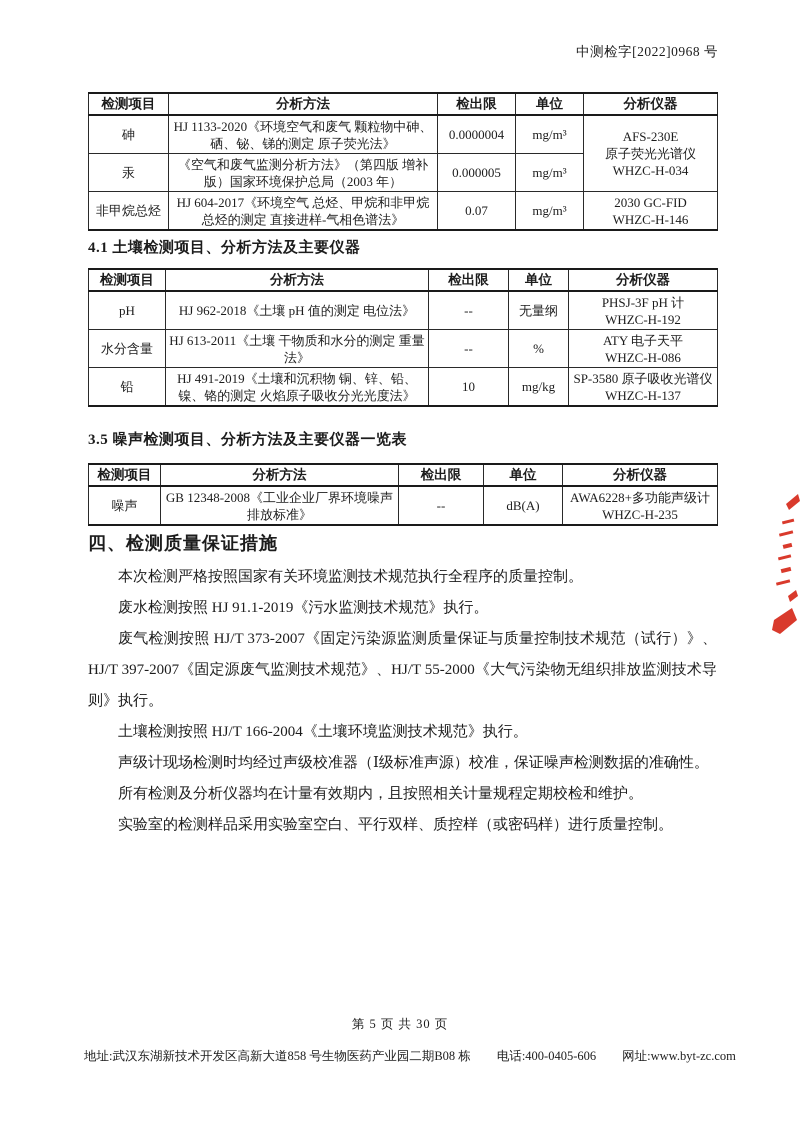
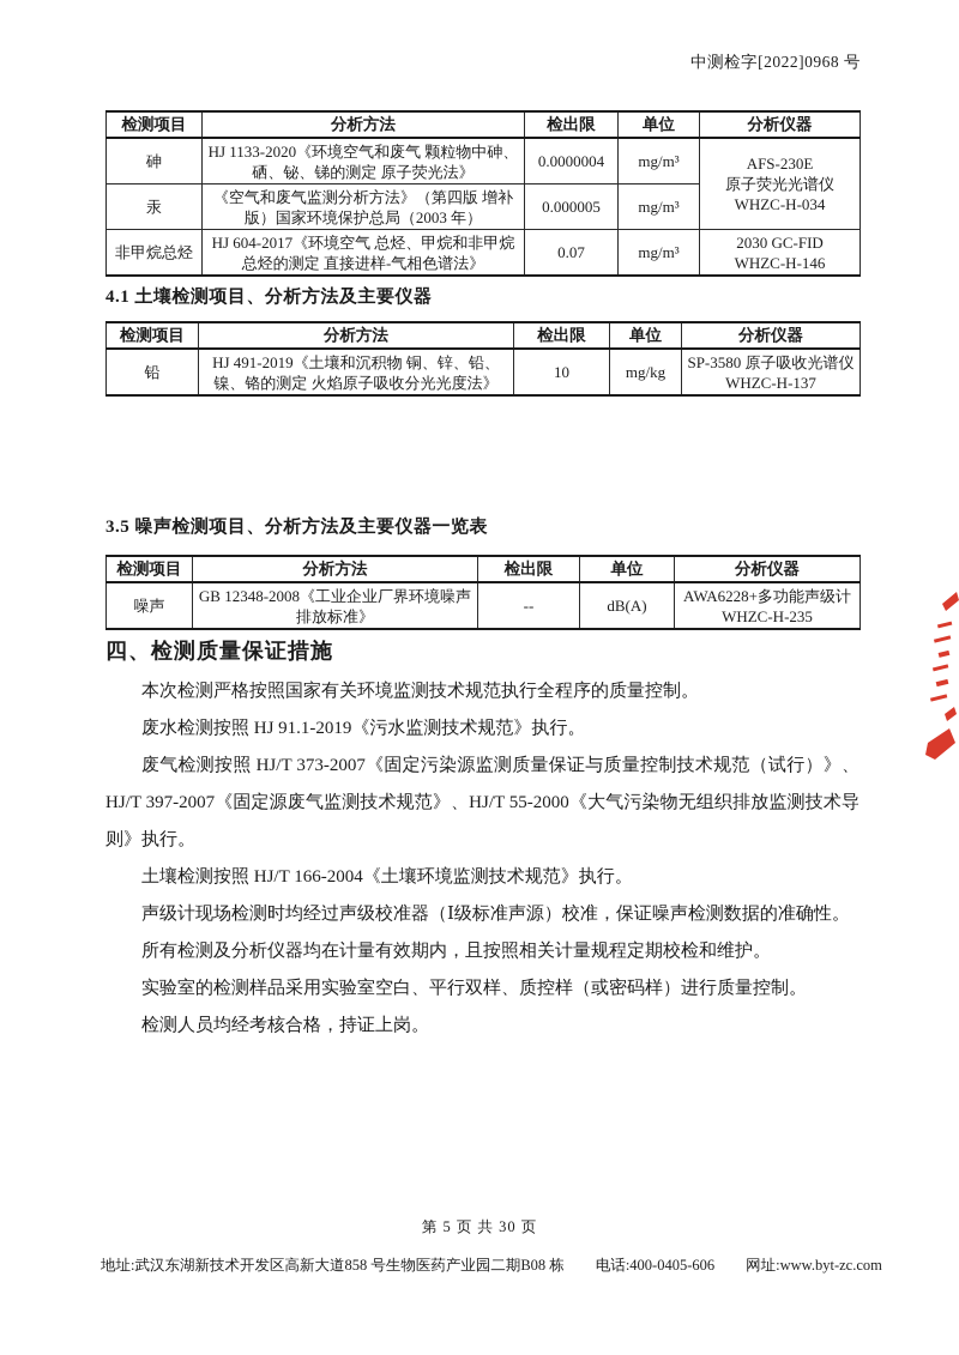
  中测检字[2022]0968 号
  检测项目	分析方法	检出限	单位	分析仪器
  砷	HJ 1133-2020《环境空气和废气 颗粒物中砷、硒、铋、锑的测定 原子荧光法》	0.0000004	mg/m³	AFS-230E 原子荧光光谱仪 WHZC-H-034
  汞	《空气和废气监测分析方法》（第四版 增补版）国家环境保护总局（2003 年）	0.000005	mg/m³
  非甲烷总烃	HJ 604-2017《环境空气 总烃、甲烷和非甲烷总烃的测定 直接进样-气相色谱法》	0.07	mg/m³	2030 GC-FID WHZC-H-146
  4.1 土壤检测项目、分析方法及主要仪器
  检测项目	分析方法	检出限	单位	分析仪器
- pH	HJ 962-2018《土壤 pH 值的测定 电位法》	--	无量纲	PHSJ-3F pH 计 WHZC-H-192
- 水分含量	HJ 613-2011《土壤 干物质和水分的测定 重量法》	--	%	ATY 电子天平 WHZC-H-086
  铅	HJ 491-2019《土壤和沉积物 铜、锌、铅、镍、铬的测定 火焰原子吸收分光光度法》	10	mg/kg	SP-3580 原子吸收光谱仪 WHZC-H-137
  3.5 噪声检测项目、分析方法及主要仪器一览表
  检测项目	分析方法	检出限	单位	分析仪器
  噪声	GB 12348-2008《工业企业厂界环境噪声排放标准》	--	dB(A)	AWA6228+多功能声级计 WHZC-H-235
  四、检测质量保证措施
  本次检测严格按照国家有关环境监测技术规范执行全程序的质量控制。
  废水检测按照 HJ 91.1-2019《污水监测技术规范》执行。
  废气检测按照 HJ/T 373-2007《固定污染源监测质量保证与质量控制技术规范（试行）》、HJ/T 397-2007《固定源废气监测技术规范》、HJ/T 55-2000《大气污染物无组织排放监测技术导则》执行。
  土壤检测按照 HJ/T 166-2004《土壤环境监测技术规范》执行。
  声级计现场检测时均经过声级校准器（Ⅰ级标准声源）校准，保证噪声检测数据的准确性。
  所有检测及分析仪器均在计量有效期内，且按照相关计量规程定期校检和维护。
  实验室的检测样品采用实验室空白、平行双样、质控样（或密码样）进行质量控制。
+ 检测人员均经考核合格，持证上岗。
  第 5 页 共 30 页
  地址:武汉东湖新技术开发区高新大道858 号生物医药产业园二期B08 栋
  电话:400-0405-606
  网址:www.byt-zc.com
